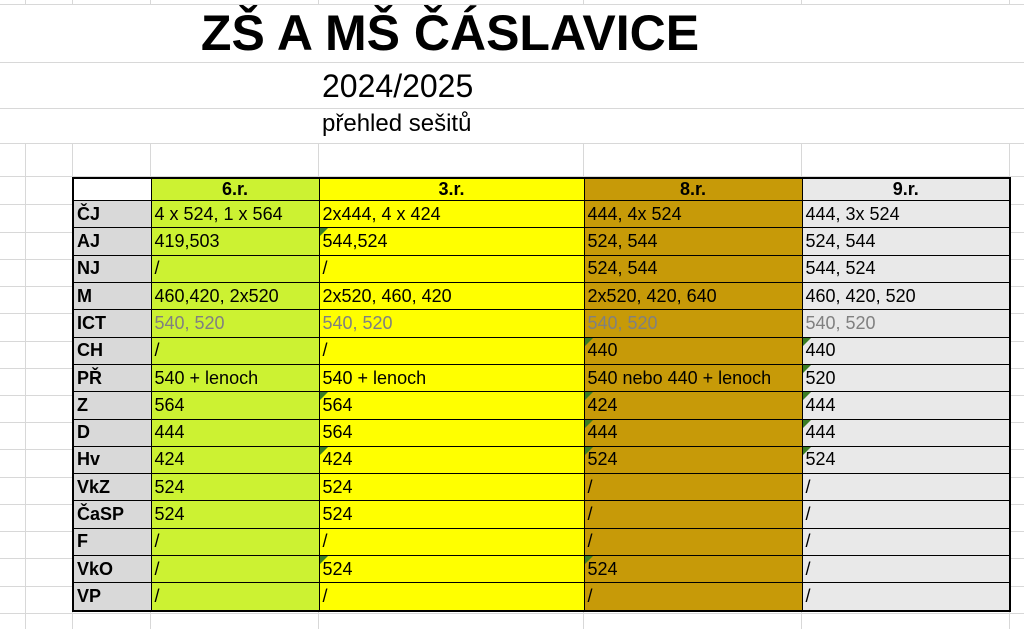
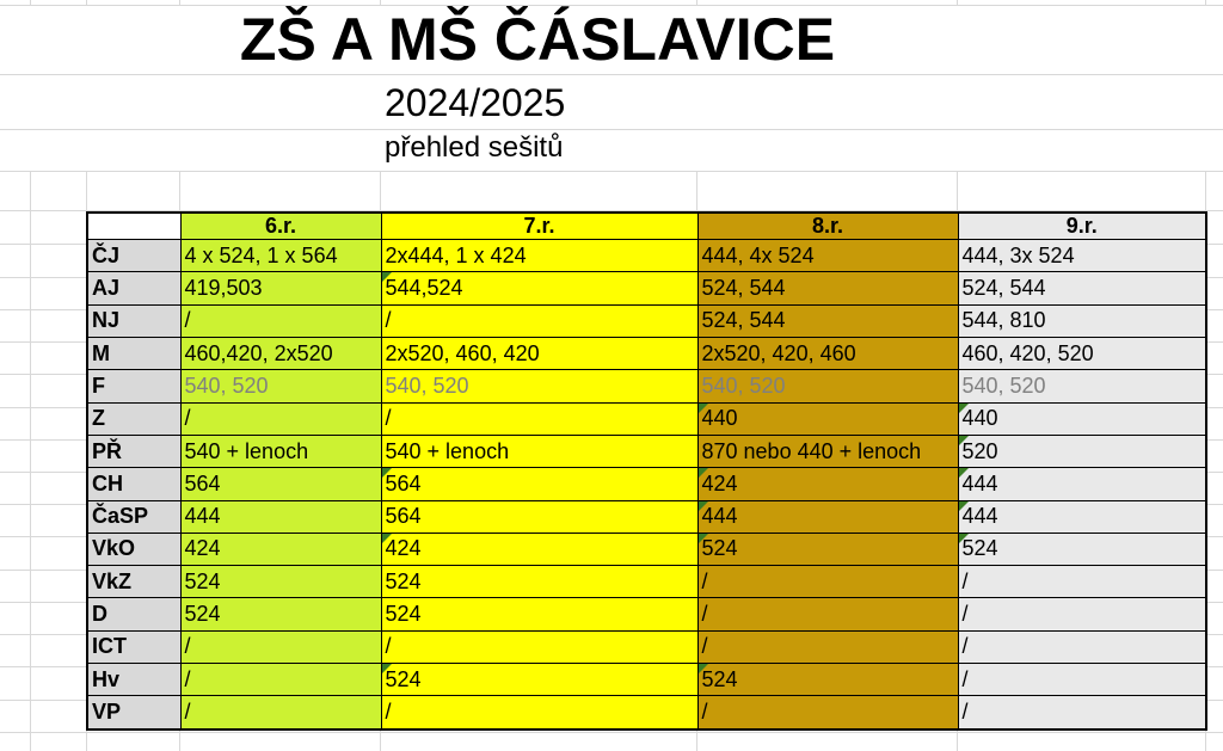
  ZŠ A MŠ ČÁSLAVICE
  2024/2025
  přehled sešitů
- 	6.r.	3.r.	8.r.	9.r.
+ 	6.r.	7.r.	8.r.	9.r.
- ČJ	4 x 524, 1 x 564	2x444, 4 x 424	444, 4x 524	444, 3x 524
+ ČJ	4 x 524, 1 x 564	2x444, 1 x 424	444, 4x 524	444, 3x 524
  AJ	419,503	544,524	524, 544	524, 544
- NJ	/	/	524, 544	544, 524
+ NJ	/	/	524, 544	544, 810
- M	460,420, 2x520	2x520, 460, 420	2x520, 420, 640	460, 420, 520
+ M	460,420, 2x520	2x520, 460, 420	2x520, 420, 460	460, 420, 520
- ICT	540, 520	540, 520	540, 520	540, 520
+ F	540, 520	540, 520	540, 520	540, 520
- CH	/	/	440	440
+ Z	/	/	440	440
- PŘ	540 + lenoch	540 + lenoch	540 nebo 440 + lenoch	520
+ PŘ	540 + lenoch	540 + lenoch	870 nebo 440 + lenoch	520
- Z	564	564	424	444
+ CH	564	564	424	444
- D	444	564	444	444
+ ČaSP	444	564	444	444
- Hv	424	424	524	524
+ VkO	424	424	524	524
  VkZ	524	524	/	/
- ČaSP	524	524	/	/
+ D	524	524	/	/
- F	/	/	/	/
+ ICT	/	/	/	/
- VkO	/	524	524	/
+ Hv	/	524	524	/
  VP	/	/	/	/
